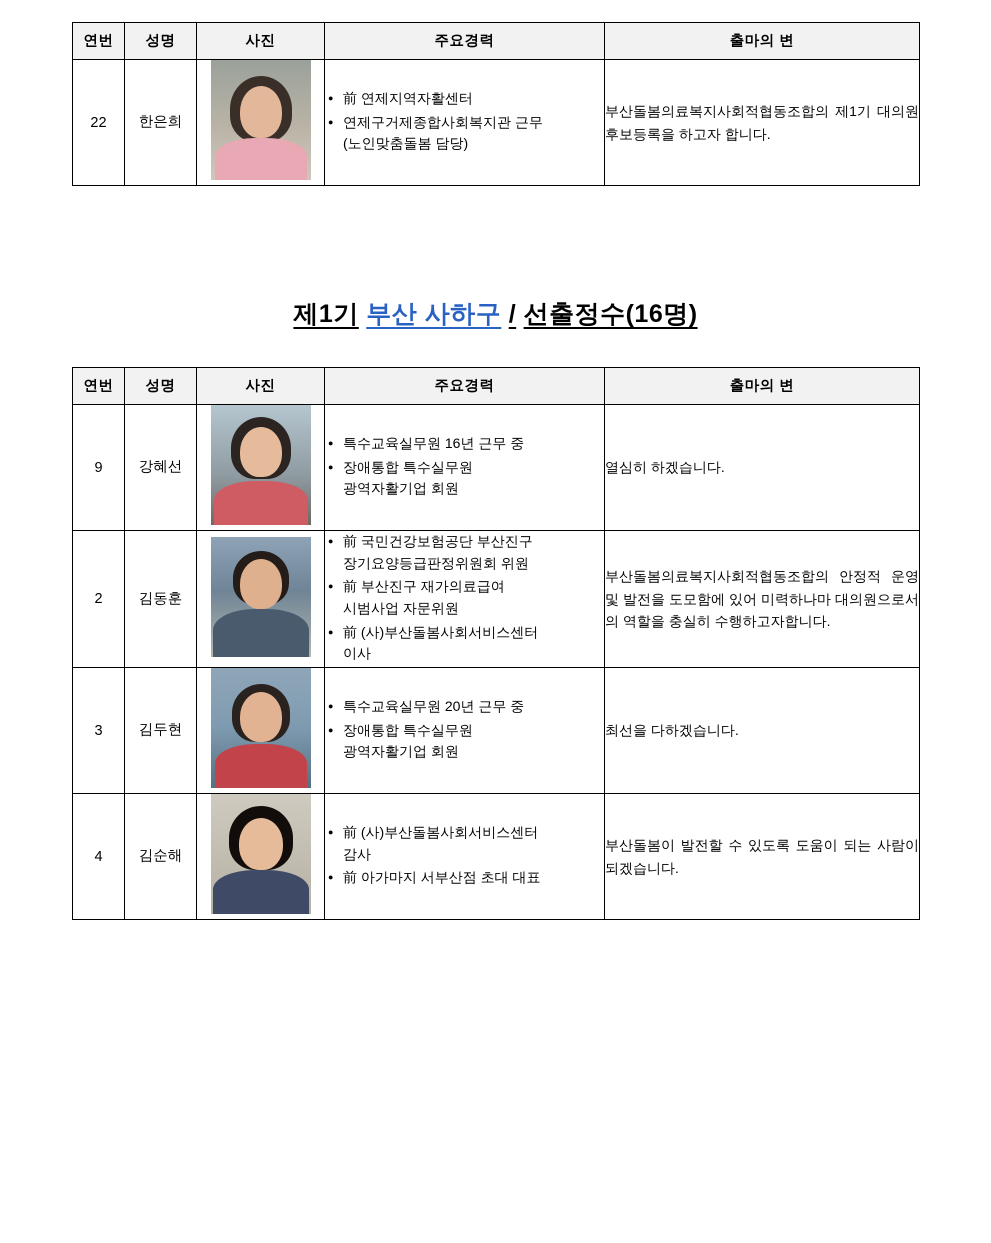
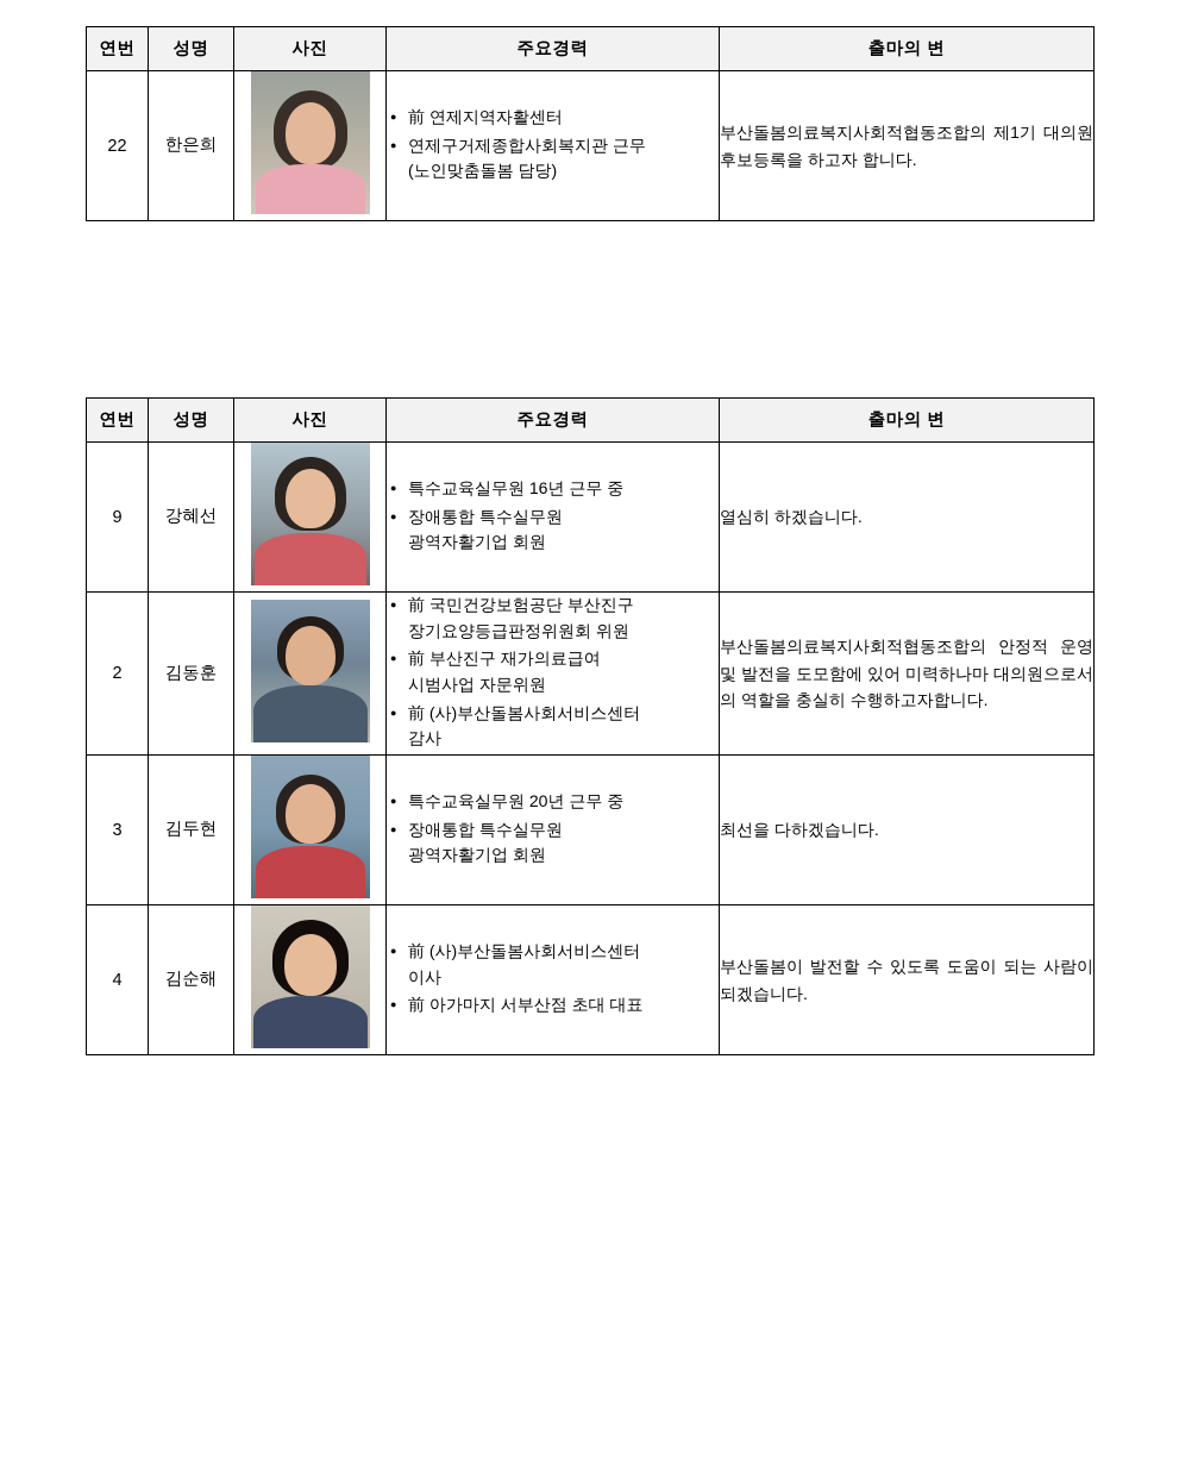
  연번	성명	사진	주요경력	출마의 변
  22	한은희		前 연제지역자활센터 연제구거제종합사회복지관 근무 (노인맞춤돌봄 담당)	부산돌봄의료복지사회적협동조합의 제1기 대의원 후보등록을 하고자 합니다.
- 제1기 부산 사하구 / 선출정수(16명)
  연번	성명	사진	주요경력	출마의 변
  9	강혜선		특수교육실무원 16년 근무 중 장애통합 특수실무원 광역자활기업 회원	열심히 하겠습니다.
- 2	김동훈		前 국민건강보험공단 부산진구 장기요양등급판정위원회 위원 前 부산진구 재가의료급여 시범사업 자문위원 前 (사)부산돌봄사회서비스센터 이사	부산돌봄의료복지사회적협동조합의 안정적 운영 및 발전을 도모함에 있어 미력하나마 대의원으로서의 역할을 충실히 수행하고자합니다.
+ 2	김동훈		前 국민건강보험공단 부산진구 장기요양등급판정위원회 위원 前 부산진구 재가의료급여 시범사업 자문위원 前 (사)부산돌봄사회서비스센터 감사	부산돌봄의료복지사회적협동조합의 안정적 운영 및 발전을 도모함에 있어 미력하나마 대의원으로서의 역할을 충실히 수행하고자합니다.
  3	김두현		특수교육실무원 20년 근무 중 장애통합 특수실무원 광역자활기업 회원	최선을 다하겠습니다.
- 4	김순해		前 (사)부산돌봄사회서비스센터 감사 前 아가마지 서부산점 초대 대표	부산돌봄이 발전할 수 있도록 도움이 되는 사람이 되겠습니다.
+ 4	김순해		前 (사)부산돌봄사회서비스센터 이사 前 아가마지 서부산점 초대 대표	부산돌봄이 발전할 수 있도록 도움이 되는 사람이 되겠습니다.
